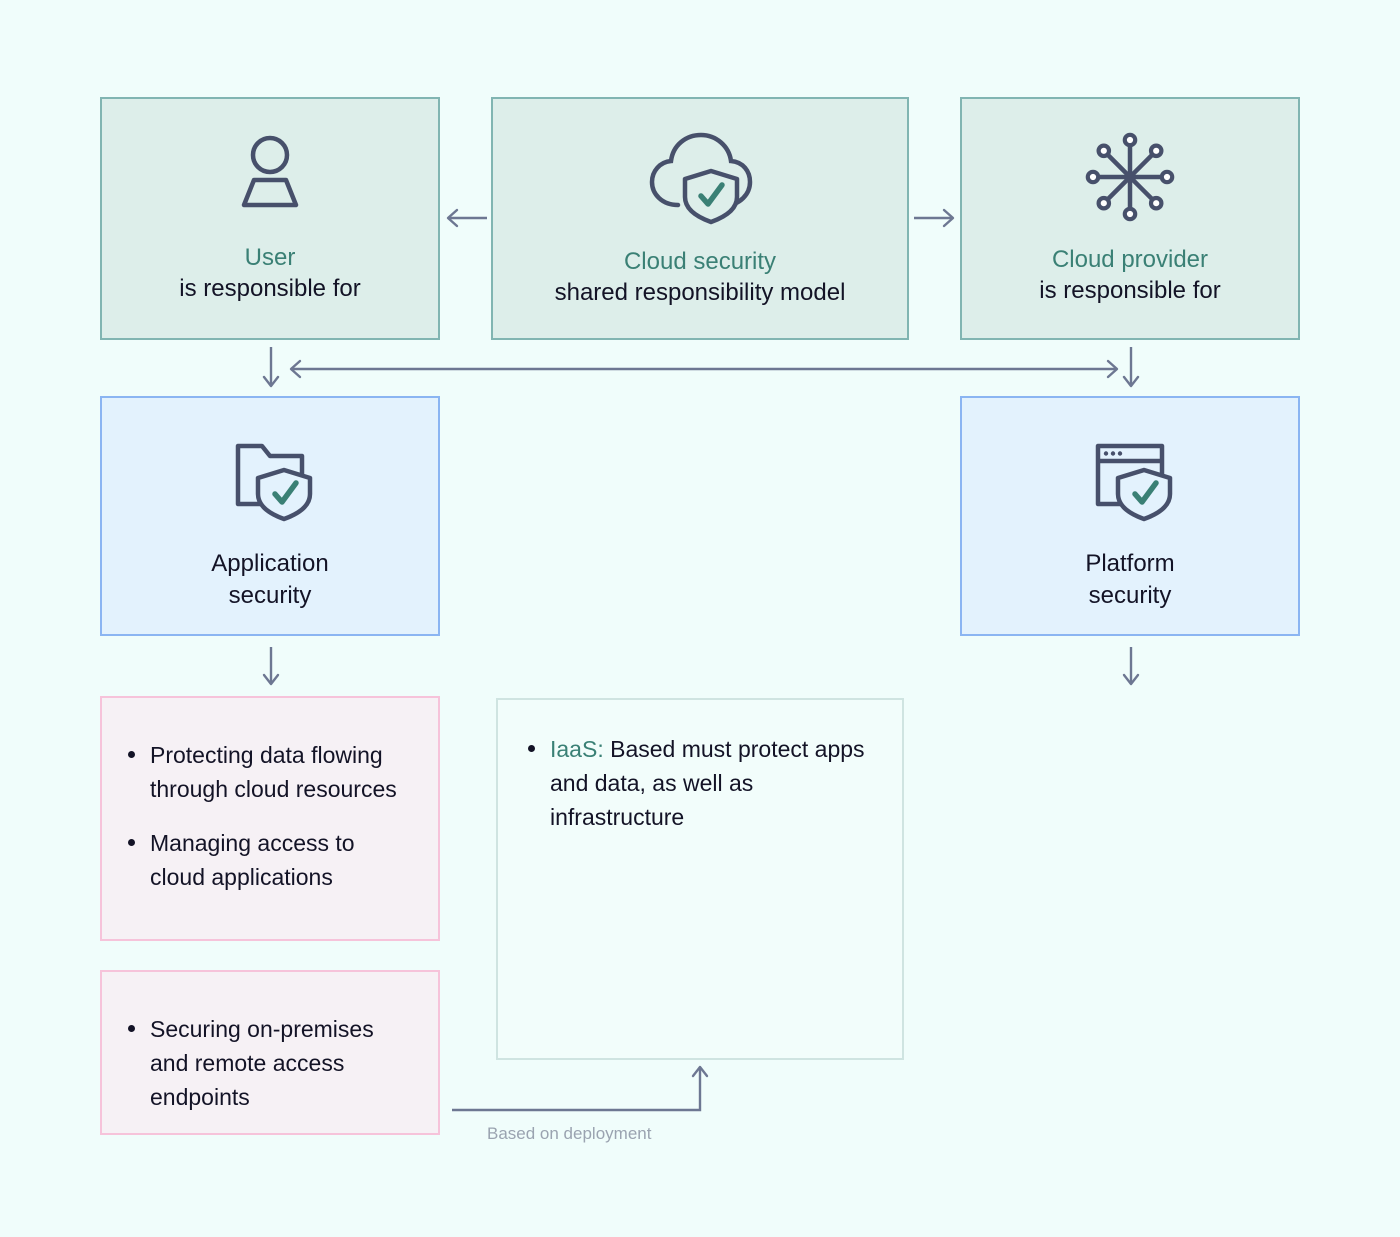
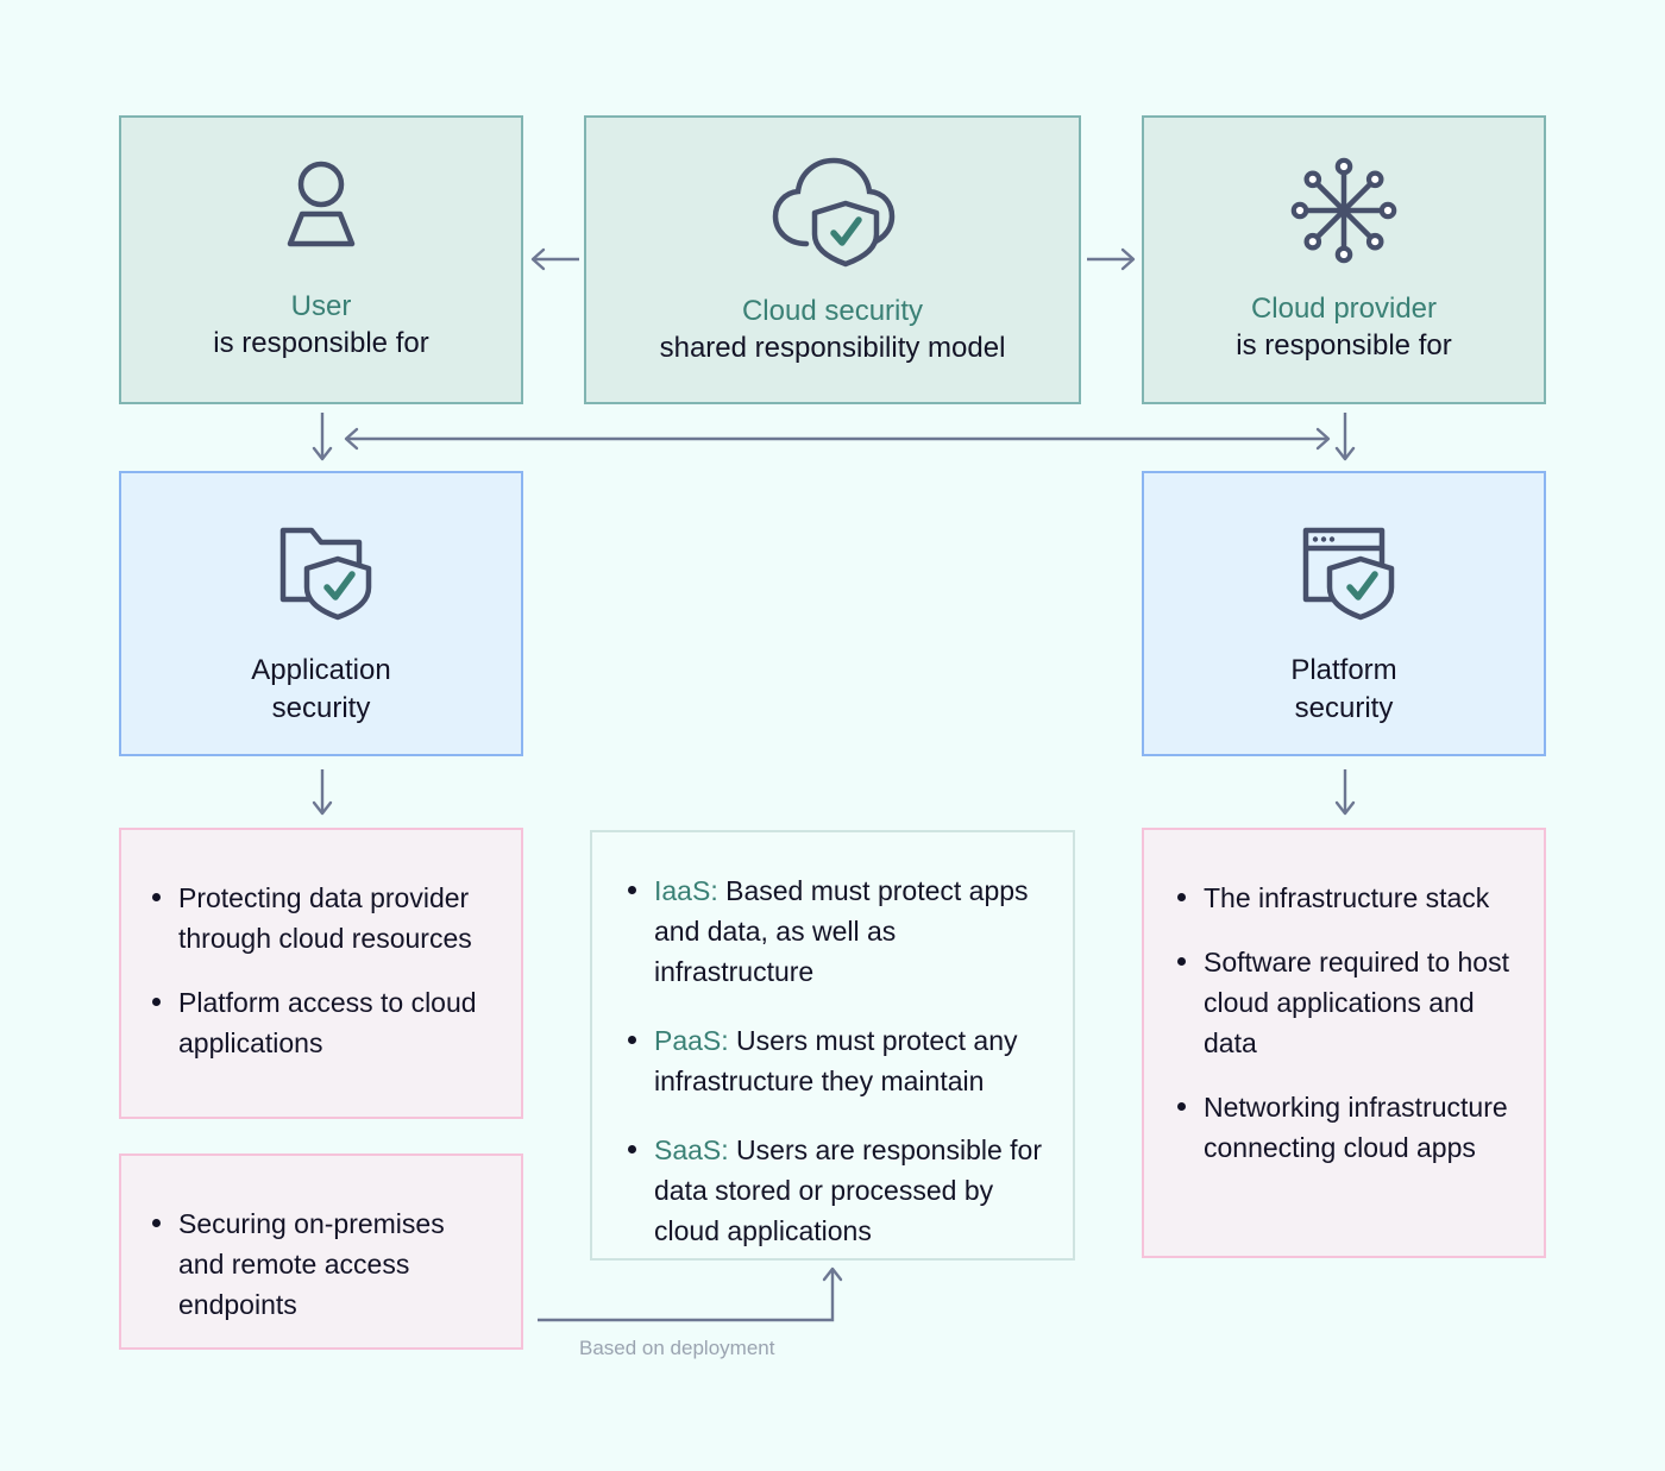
  User
  is responsible for
  Cloud security
  shared responsibility model
  Cloud provider
  is responsible for
  Application
  security
  Platform
  security
- Protecting data flowing through cloud resources
+ Protecting data provider through cloud resources
- Managing access to cloud applications
+ Platform access to cloud applications
  Securing on-premises and remote access endpoints
  IaaS: Based must protect apps and data, as well as infrastructure
+ PaaS: Users must protect any infrastructure they maintain
+ SaaS: Users are responsible for data stored or processed by cloud applications
+ The infrastructure stack
+ Software required to host cloud applications and data
+ Networking infrastructure connecting cloud apps
  Based on deployment
